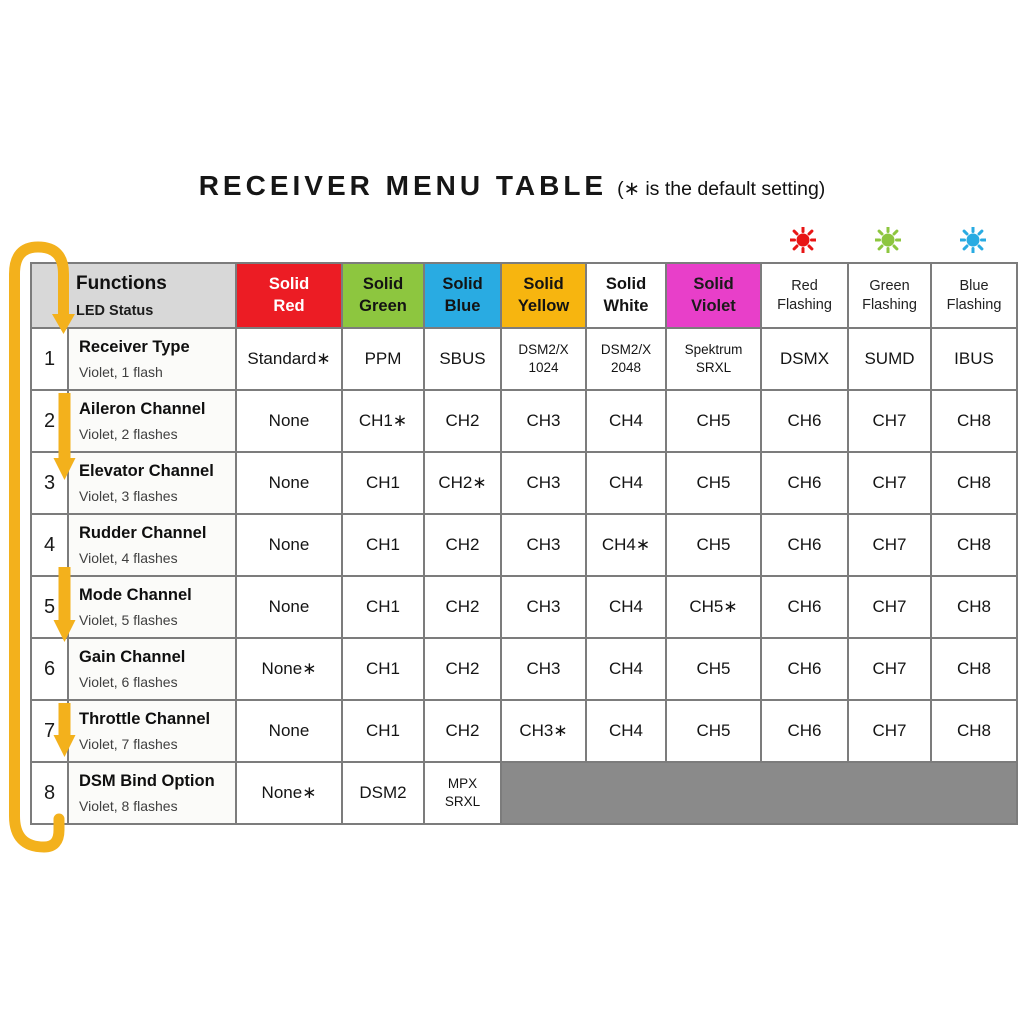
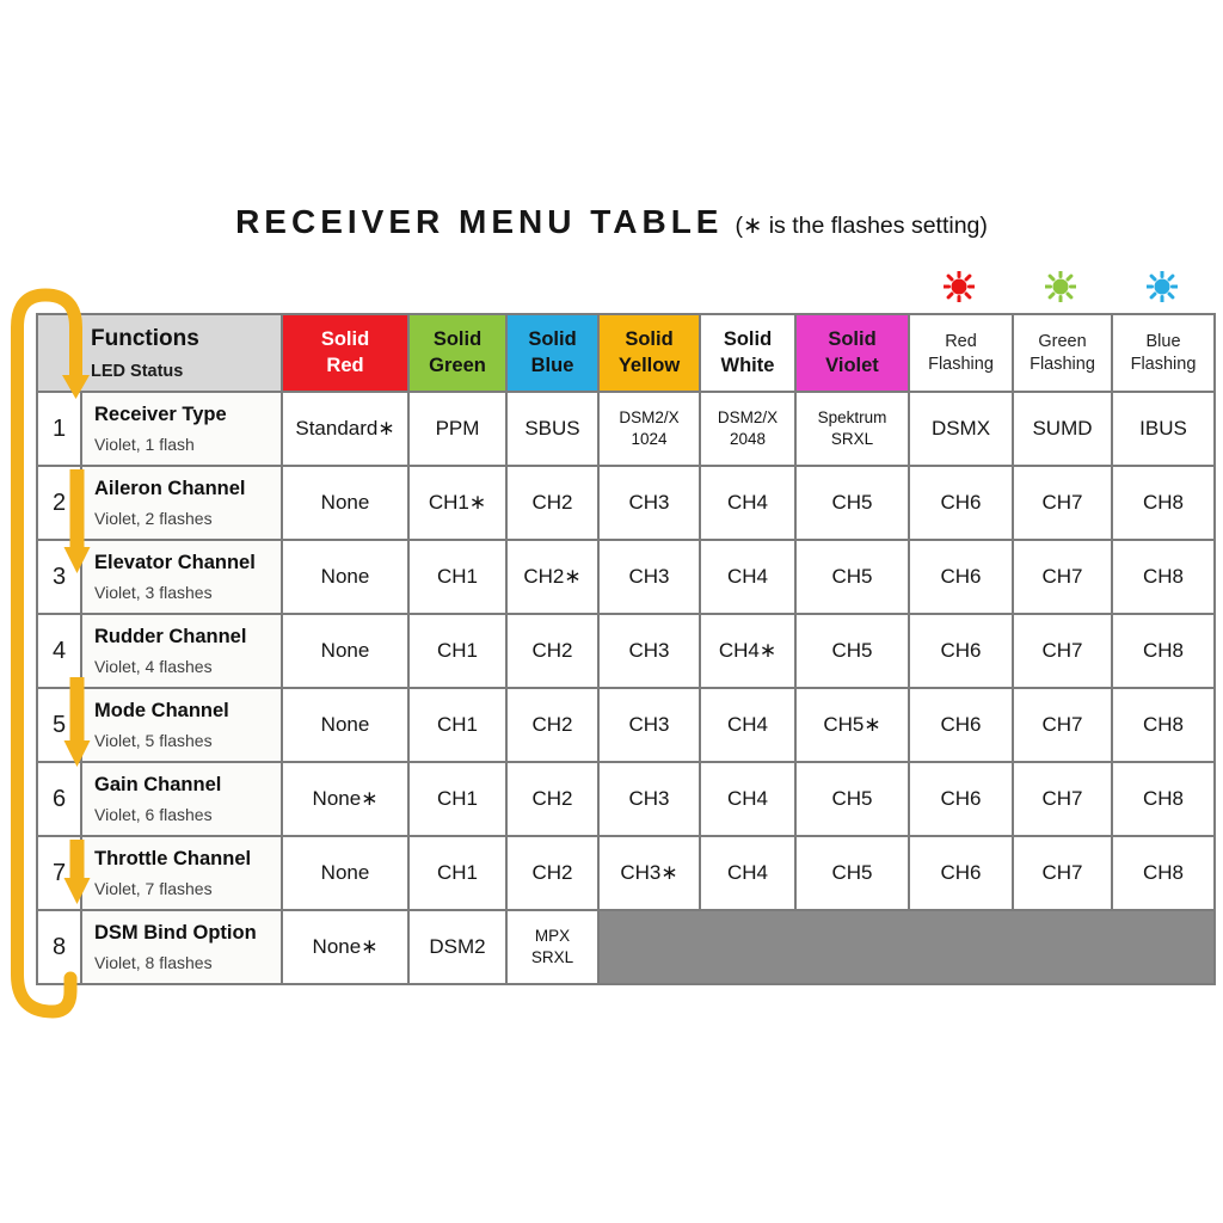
- RECEIVER MENU TABLE (∗ is the default setting)
+ RECEIVER MENU TABLE (∗ is the flashes setting)
  Functions LED Status	Solid Red	Solid Green	Solid Blue	Solid Yellow	Solid White	Solid Violet	Red Flashing	Green Flashing	Blue Flashing
  1	Receiver TypeViolet, 1 flash	Standard∗	PPM	SBUS	DSM2/X 1024	DSM2/X 2048	Spektrum SRXL	DSMX	SUMD	IBUS
  2	Aileron ChannelViolet, 2 flashes	None	CH1∗	CH2	CH3	CH4	CH5	CH6	CH7	CH8
  3	Elevator ChannelViolet, 3 flashes	None	CH1	CH2∗	CH3	CH4	CH5	CH6	CH7	CH8
  4	Rudder ChannelViolet, 4 flashes	None	CH1	CH2	CH3	CH4∗	CH5	CH6	CH7	CH8
  5	Mode ChannelViolet, 5 flashes	None	CH1	CH2	CH3	CH4	CH5∗	CH6	CH7	CH8
  6	Gain ChannelViolet, 6 flashes	None∗	CH1	CH2	CH3	CH4	CH5	CH6	CH7	CH8
  7	Throttle ChannelViolet, 7 flashes	None	CH1	CH2	CH3∗	CH4	CH5	CH6	CH7	CH8
  8	DSM Bind OptionViolet, 8 flashes	None∗	DSM2	MPX SRXL
